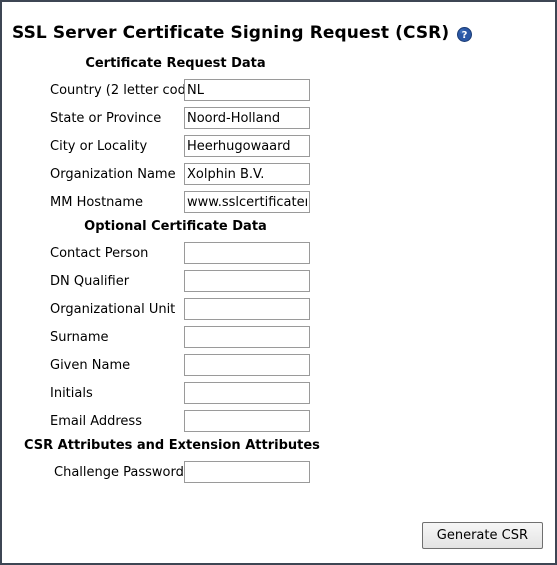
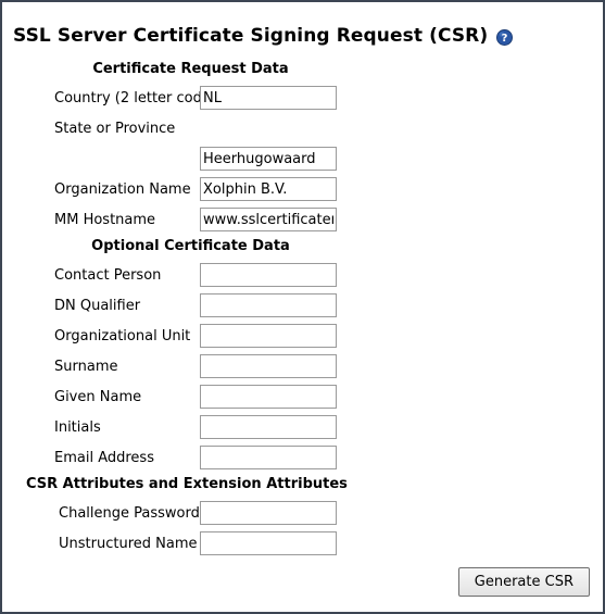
  SSL Server Certificate Signing Request (CSR)
  ?
  Certificate Request Data
  Country (2 letter cod
  NL
  State or Province
- Noord-Holland
- City or Locality
  Heerhugowaard
  Organization Name
  Xolphin B.V.
  MM Hostname
  www.sslcertificate
  Optional Certificate Data
  Contact Person
  DN Qualifier
  Organizational Unit
  Surname
  Given Name
  Initials
  Email Address
  CSR Attributes and Extension Attributes
  Challenge Password
+ Unstructured Name
  Generate CSR
